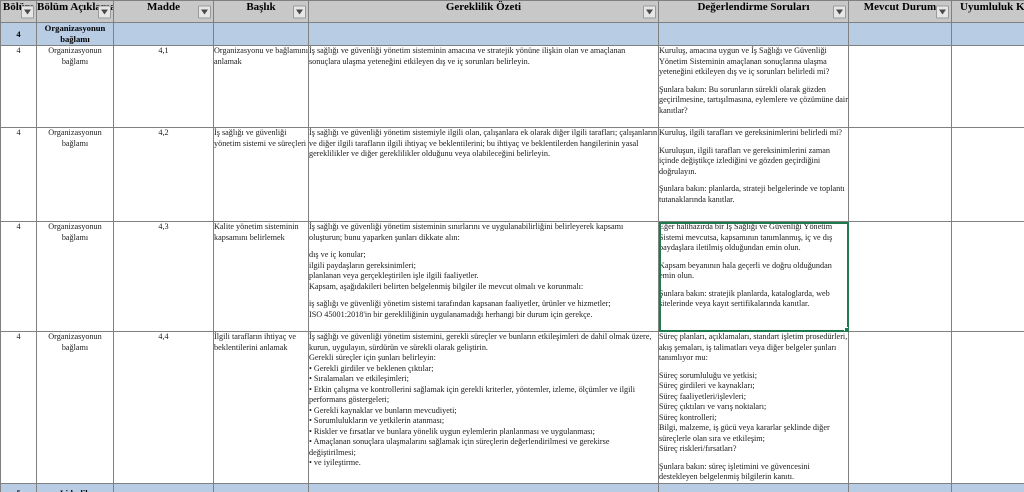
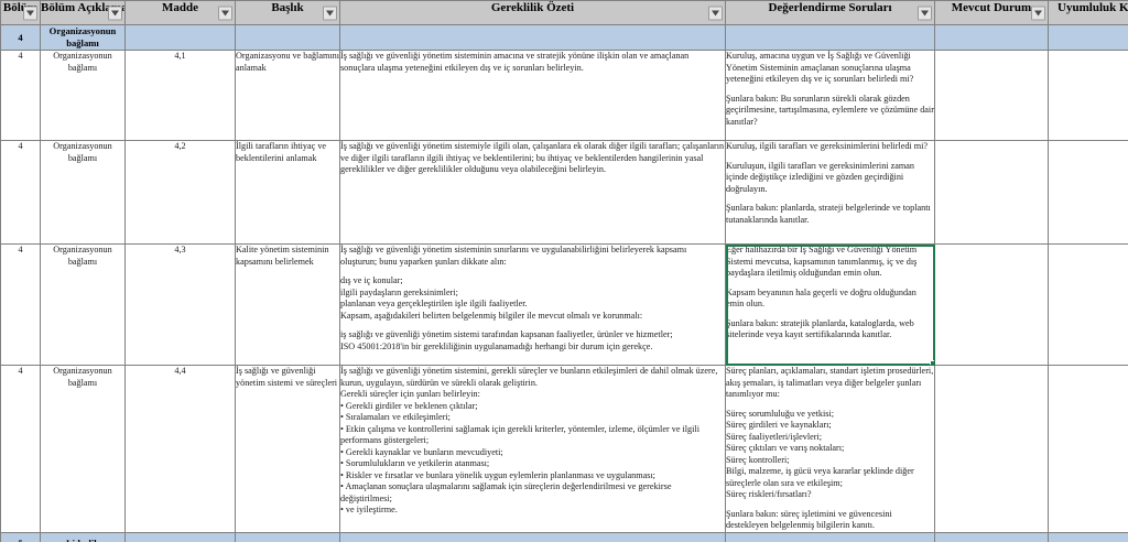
  Böl	Bölüm Açıkl	Madde	Başlık	Gereklilik Özeti	Değerlendirme Soruları	Mevcut Durum	Uyumluluk K
  4	Organizasyonun bağlamı
  4	Organizasyonun bağlamı	4,1	Organizasyonu ve bağlamını anlamak	İş sağlığı ve güvenliği yönetim sisteminin amacına ve stratejik yönüne ilişkin olan ve amaçlanan sonuçlara ulaşma yeteneğini etkileyen dış ve iç sorunları belirleyin.	Kuruluş, amacına uygun ve İş Sağlığı ve Güvenliği Yönetim Sisteminin amaçlanan sonuçlarına ulaşma yeteneğini etkileyen dış ve iç sorunları belirledi mi?Şunlara bakın: Bu sorunların sürekli olarak gözden geçirilmesine, tartışılmasına, eylemlere ve çözümüne dair kanıtlar?
- 4	Organizasyonun bağlamı	4,2	İş sağlığı ve güvenliği yönetim sistemi ve süreçleri	İş sağlığı ve güvenliği yönetim sistemiyle ilgili olan, çalışanlara ek olarak diğer ilgili tarafları; çalışanların ve diğer ilgili tarafların ilgili ihtiyaç ve beklentilerini; bu ihtiyaç ve beklentilerden hangilerinin yasal gereklilikler ve diğer gereklilikler olduğunu veya olabileceğini belirleyin.	Kuruluş, ilgili tarafları ve gereksinimlerini belirledi mi?Kuruluşun, ilgili tarafları ve gereksinimlerini zaman içinde değiştikçe izlediğini ve gözden geçirdiğini doğrulayın.Şunlara bakın: planlarda, strateji belgelerinde ve toplantı tutanaklarında kanıtlar.
+ 4	Organizasyonun bağlamı	4,2	İlgili tarafların ihtiyaç ve beklentilerini anlamak	İş sağlığı ve güvenliği yönetim sistemiyle ilgili olan, çalışanlara ek olarak diğer ilgili tarafları; çalışanların ve diğer ilgili tarafların ilgili ihtiyaç ve beklentilerini; bu ihtiyaç ve beklentilerden hangilerinin yasal gereklilikler ve diğer gereklilikler olduğunu veya olabileceğini belirleyin.	Kuruluş, ilgili tarafları ve gereksinimlerini belirledi mi?Kuruluşun, ilgili tarafları ve gereksinimlerini zaman içinde değiştikçe izlediğini ve gözden geçirdiğini doğrulayın.Şunlara bakın: planlarda, strateji belgelerinde ve toplantı tutanaklarında kanıtlar.
  4	Organizasyonun bağlamı	4,3	Kalite yönetim sisteminin kapsamını belirlemek	İş sağlığı ve güvenliği yönetim sisteminin sınırlarını ve uygulanabilirliğini belirleyerek kapsamı oluşturun; bunu yaparken şunları dikkate alın:dış ve iç konular;ilgili paydaşların gereksinimleri;planlanan veya gerçekleştirilen işle ilgili faaliyetler.Kapsam, aşağıdakileri belirten belgelenmiş bilgiler ile mevcut olmalı ve korunmalı:iş sağlığı ve güvenliği yönetim sistemi tarafından kapsanan faaliyetler, ürünler ve hizmetler;ISO 45001:2018'in bir gerekliliğinin uygulanamadığı herhangi bir durum için gerekçe.	Eğer halihazırda bir İş Sağlığı ve Güvenliği Yönetim Sistemi mevcutsa, kapsamının tanımlanmış, iç ve dış paydaşlara iletilmiş olduğundan emin olun.Kapsam beyanının hala geçerli ve doğru olduğundan emin olun.Şunlara bakın: stratejik planlarda, kataloglarda, web sitelerinde veya kayıt sertifikalarında kanıtlar.
- 4	Organizasyonun bağlamı	4,4	İlgili tarafların ihtiyaç ve beklentilerini anlamak	İş sağlığı ve güvenliği yönetim sistemini, gerekli süreçler ve bunların etkileşimleri de dahil olmak üzere, kurun, uygulayın, sürdürün ve sürekli olarak geliştirin.Gerekli süreçler için şunları belirleyin:• Gerekli girdiler ve beklenen çıktılar;• Sıralamaları ve etkileşimleri;• Etkin çalışma ve kontrollerini sağlamak için gerekli kriterler, yöntemler, izleme, ölçümler ve ilgili performans göstergeleri;• Gerekli kaynaklar ve bunların mevcudiyeti;• Sorumlulukların ve yetkilerin atanması;• Riskler ve fırsatlar ve bunlara yönelik uygun eylemlerin planlanması ve uygulanması;• Amaçlanan sonuçlara ulaşmalarını sağlamak için süreçlerin değerlendirilmesi ve gerekirse değiştirilmesi;• ve iyileştirme.	Süreç planları, açıklamaları, standart işletim prosedürleri, akış şemaları, iş talimatları veya diğer belgeler şunları tanımlıyor mu:Süreç sorumluluğu ve yetkisi;Süreç girdileri ve kaynakları;Süreç faaliyetleri/işlevleri;Süreç çıktıları ve varış noktaları;Süreç kontrolleri;Bilgi, malzeme, iş gücü veya kararlar şeklinde diğer süreçlerle olan sıra ve etkileşim;Süreç riskleri/fırsatları?Şunlara bakın: süreç işletimini ve güvencesini destekleyen belgelenmiş bilgilerin kanıtı.
+ 4	Organizasyonun bağlamı	4,4	İş sağlığı ve güvenliği yönetim sistemi ve süreçleri	İş sağlığı ve güvenliği yönetim sistemini, gerekli süreçler ve bunların etkileşimleri de dahil olmak üzere, kurun, uygulayın, sürdürün ve sürekli olarak geliştirin.Gerekli süreçler için şunları belirleyin:• Gerekli girdiler ve beklenen çıktılar;• Sıralamaları ve etkileşimleri;• Etkin çalışma ve kontrollerini sağlamak için gerekli kriterler, yöntemler, izleme, ölçümler ve ilgili performans göstergeleri;• Gerekli kaynaklar ve bunların mevcudiyeti;• Sorumlulukların ve yetkilerin atanması;• Riskler ve fırsatlar ve bunlara yönelik uygun eylemlerin planlanması ve uygulanması;• Amaçlanan sonuçlara ulaşmalarını sağlamak için süreçlerin değerlendirilmesi ve gerekirse değiştirilmesi;• ve iyileştirme.	Süreç planları, açıklamaları, standart işletim prosedürleri, akış şemaları, iş talimatları veya diğer belgeler şunları tanımlıyor mu:Süreç sorumluluğu ve yetkisi;Süreç girdileri ve kaynakları;Süreç faaliyetleri/işlevleri;Süreç çıktıları ve varış noktaları;Süreç kontrolleri;Bilgi, malzeme, iş gücü veya kararlar şeklinde diğer süreçlerle olan sıra ve etkileşim;Süreç riskleri/fırsatları?Şunlara bakın: süreç işletimini ve güvencesini destekleyen belgelenmiş bilgilerin kanıtı.
